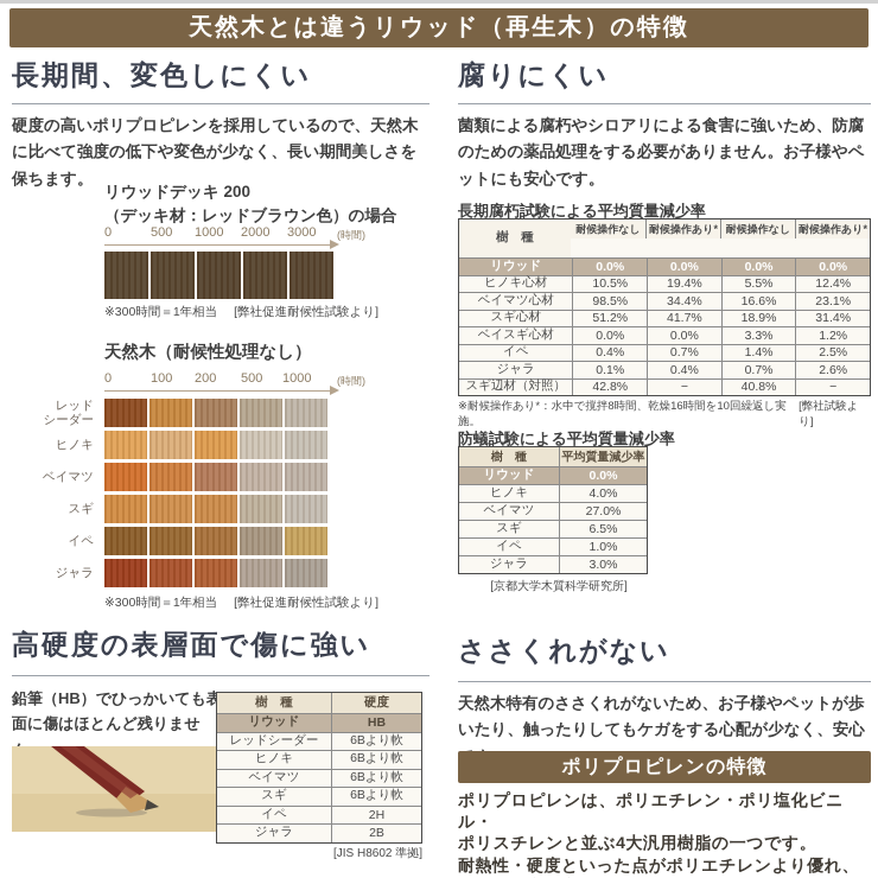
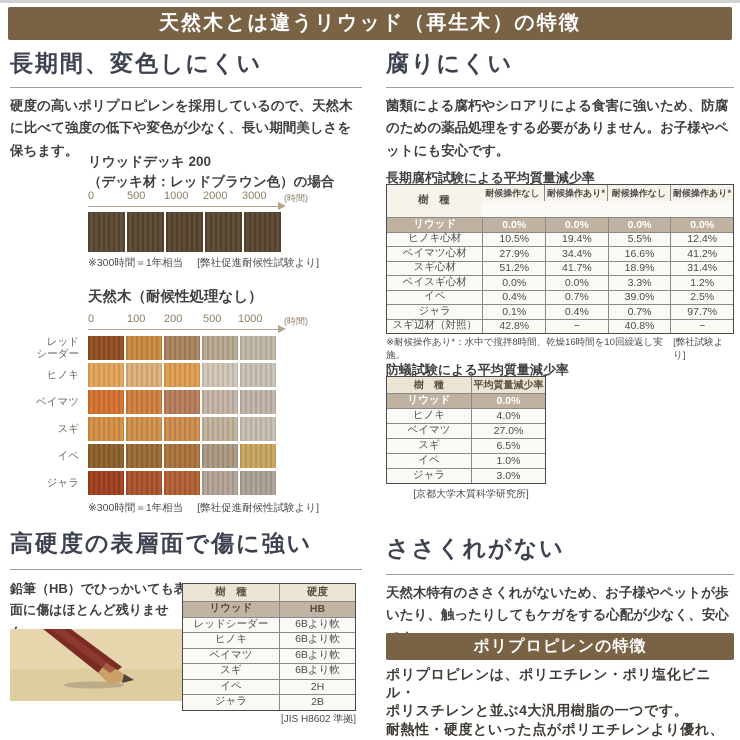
  天然木とは違うリウッド（再生木）の特徴
  長期間、変色しにくい
  硬度の高いポリプロピレンを採用しているので、天然木に比べて強度の低下や変色が少なく、長い期間美しさを保ちます。
  リウッドデッキ 200
  （デッキ材：レッドブラウン色）の場合
  0
  500
  1000
  2000
  3000
  (時間)
  ※300時間＝1年相当
  [弊社促進耐候性試験より]
  天然木（耐候性処理なし）
  0
  100
  200
  500
  1000
  (時間)
  レッド
  シーダー
  ヒノキ
  ベイマツ
  スギ
  イペ
  ジャラ
  ※300時間＝1年相当
  [弊社促進耐候性試験より]
  高硬度の表層面で傷に強い
  鉛筆（HB）でひっかいても表
  面に傷はほとんど残りませ
  樹 種
  硬度
  リウッド
  HB
  レッドシーダー
  6Bより軟
  ヒノキ
  6Bより軟
  ベイマツ
  6Bより軟
  スギ
  6Bより軟
  イペ
  2H
  ジャラ
  2B
  [JIS H8602 準拠]
  腐りにくい
  菌類による腐朽やシロアリによる食害に強いため、防腐のための薬品処理をする必要がありません。お子様やペットにも安心です。
  長期腐朽試験による平均質量減少率
  樹 種
  耐候操作なし
  耐候操作あり*
  耐候操作なし
  耐候操作あり*
  リウッド
  0.0%
  0.0%
  0.0%
  0.0%
  ヒノキ心材
  10.5%
  19.4%
  5.5%
  12.4%
  ベイマツ心材
- 98.5%
+ 27.9%
  34.4%
  16.6%
- 23.1%
+ 41.2%
  スギ心材
  51.2%
  41.7%
  18.9%
  31.4%
  ベイスギ心材
  0.0%
  0.0%
  3.3%
  1.2%
  イペ
  0.4%
  0.7%
- 1.4%
+ 39.0%
  2.5%
  ジャラ
  0.1%
  0.4%
  0.7%
- 2.6%
+ 97.7%
  スギ辺材（対照）
  42.8%
  −
  40.8%
  −
  ※耐候操作あり*：水中で撹拌8時間、乾燥16時間を10回繰返し実施。
  [弊社試験より]
  防蟻試験による平均質量減少率
  樹 種
  平均質量減少率
  リウッド
  0.0%
  ヒノキ
  4.0%
  ベイマツ
  27.0%
  スギ
  6.5%
  イペ
  1.0%
  ジャラ
  3.0%
  [京都大学木質科学研究所]
  ささくれがない
  天然木特有のささくれがないため、お子様やペットが歩いたり、触ったりしてもケガをする心配が少なく、安心
  ポリプロピレンの特徴
  ポリプロピレンは、ポリエチレン・ポリ塩化ビニル・
  ポリスチレンと並ぶ4大汎用樹脂の一つです。
  耐熱性・硬度といった点がポリエチレンより優れ、
